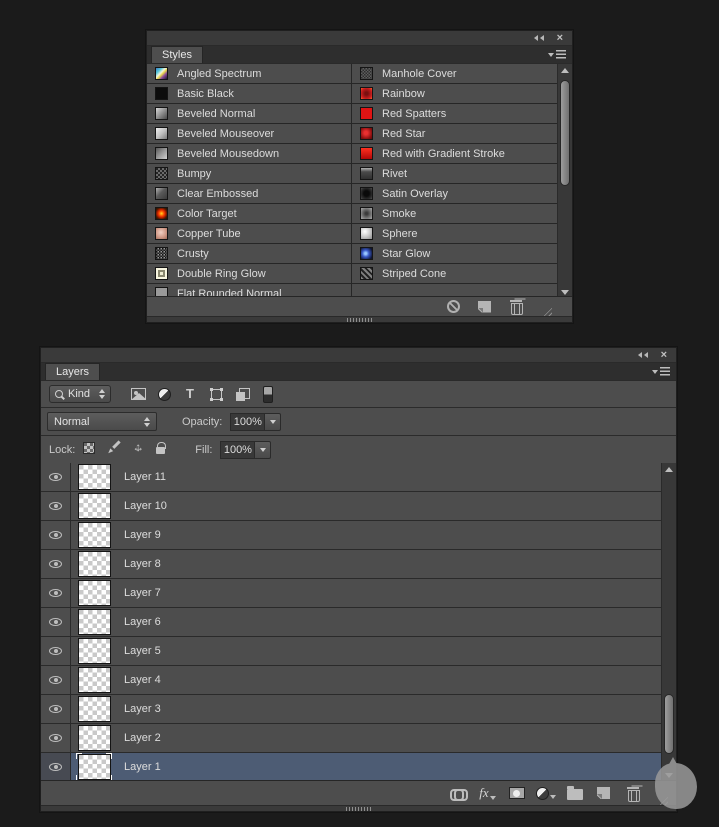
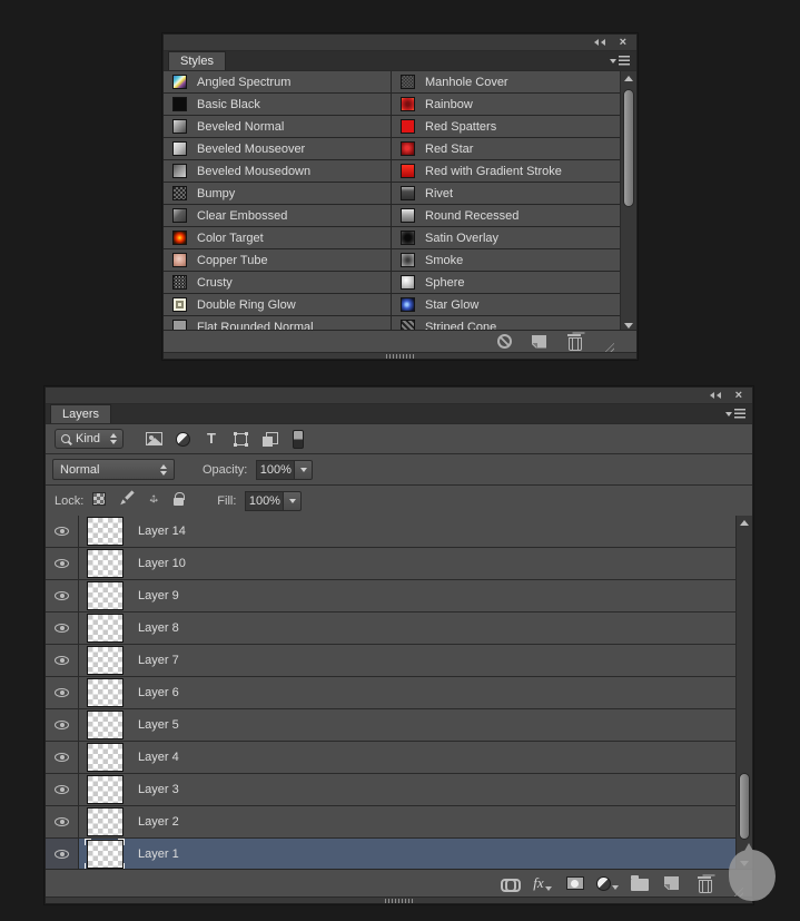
  ×
  Styles
  Angled Spectrum
  Basic Black
  Beveled Normal
  Beveled Mouseover
  Beveled Mousedown
  Bumpy
  Clear Embossed
  Color Target
  Copper Tube
  Crusty
  Double Ring Glow
  Flat Rounded Normal
  Manhole Cover
  Rainbow
  Red Spatters
  Red Star
  Red with Gradient Stroke
  Rivet
+ Round Recessed
  Satin Overlay
  Smoke
  Sphere
  Star Glow
  Striped Cone
  ×
  Layers
  Kind
  T
  Normal
  Opacity:
  100%
  Lock:
  ↔
  ↕
  Fill:
  100%
- Layer 11
+ Layer 14
  Layer 10
  Layer 9
  Layer 8
  Layer 7
  Layer 6
  Layer 5
  Layer 4
  Layer 3
  Layer 2
  Layer 1
  fx
